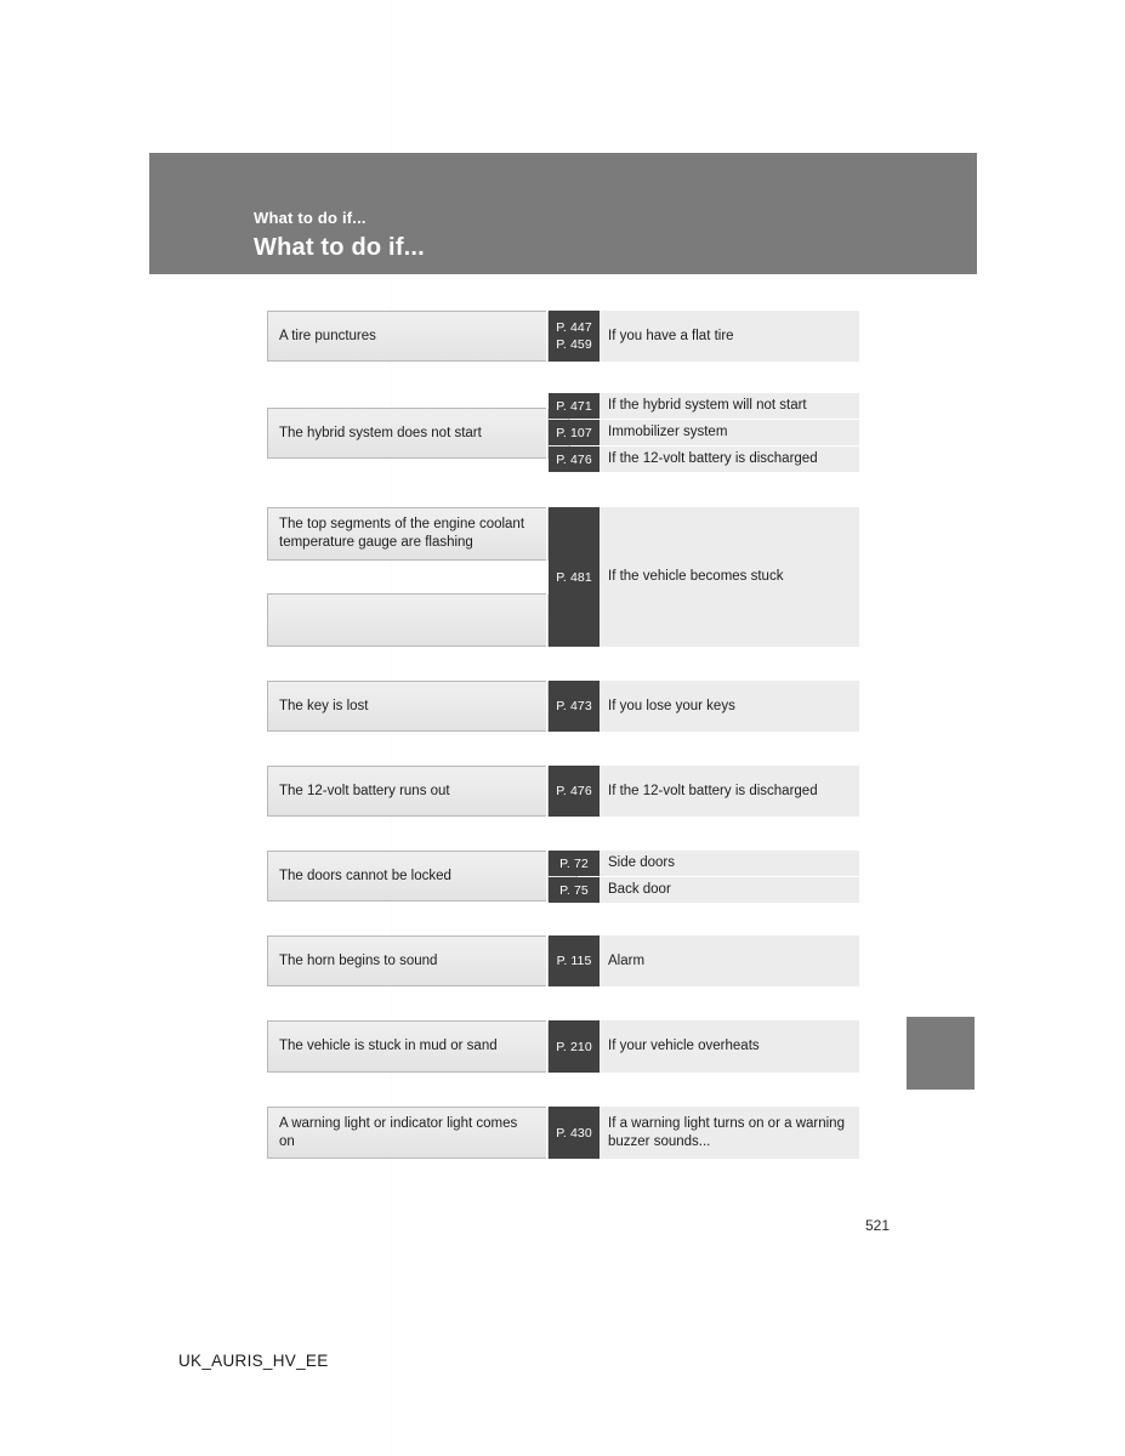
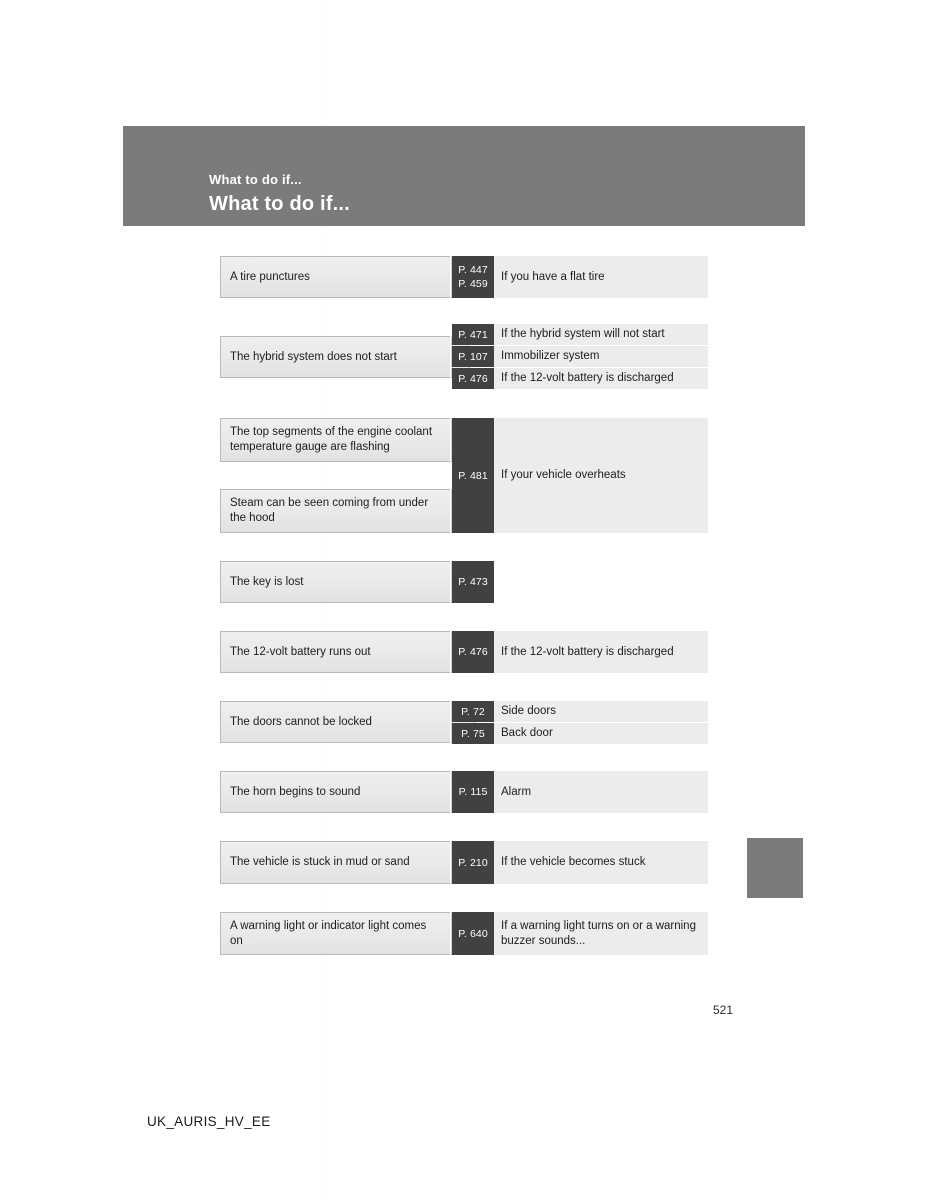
  What to do if...
  What to do if...
  A tire punctures
  P. 447
  P. 459
  If you have a flat tire
  The hybrid system does not start
  P. 471
  If the hybrid system will not start
  P. 107
  Immobilizer system
  P. 476
  If the 12-volt battery is discharged
  The top segments of the engine coolant temperature gauge are flashing
+ Steam can be seen coming from under the hood
  P. 481
- If the vehicle becomes stuck
+ If your vehicle overheats
  The key is lost
  P. 473
- If you lose your keys
  The 12-volt battery runs out
  P. 476
  If the 12-volt battery is discharged
  The doors cannot be locked
  P. 72
  Side doors
  P. 75
  Back door
  The horn begins to sound
  P. 115
  Alarm
  The vehicle is stuck in mud or sand
  P. 210
- If your vehicle overheats
+ If the vehicle becomes stuck
  A warning light or indicator light comes on
- P. 430
+ P. 640
  If a warning light turns on or a warning buzzer sounds...
  521
  UK_AURIS_HV_EE
